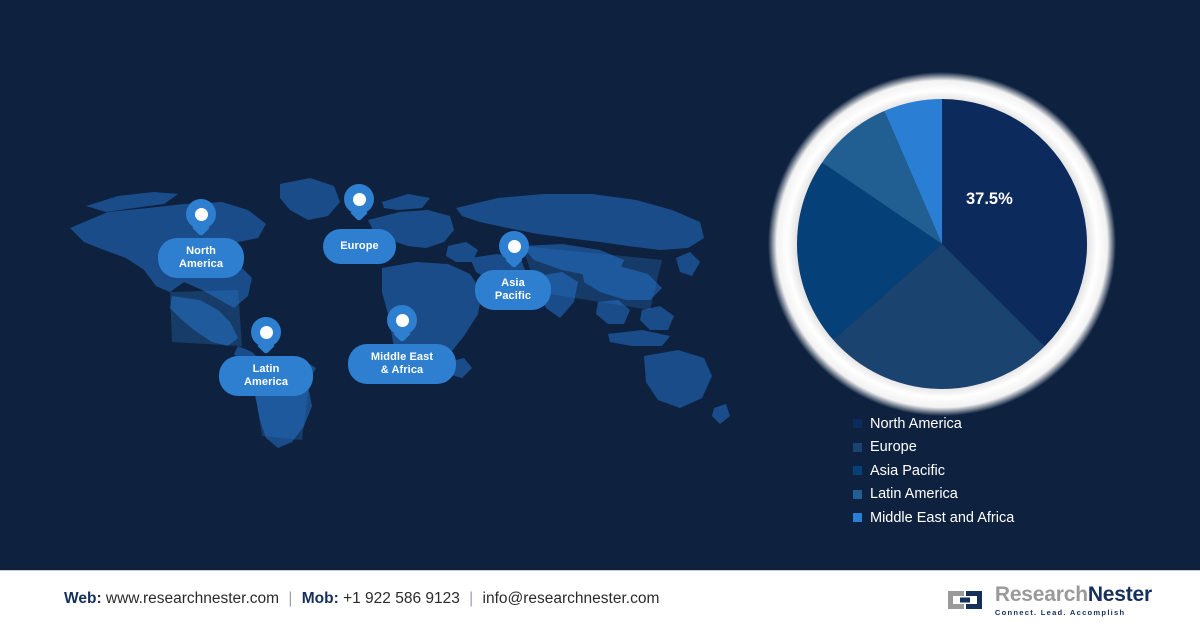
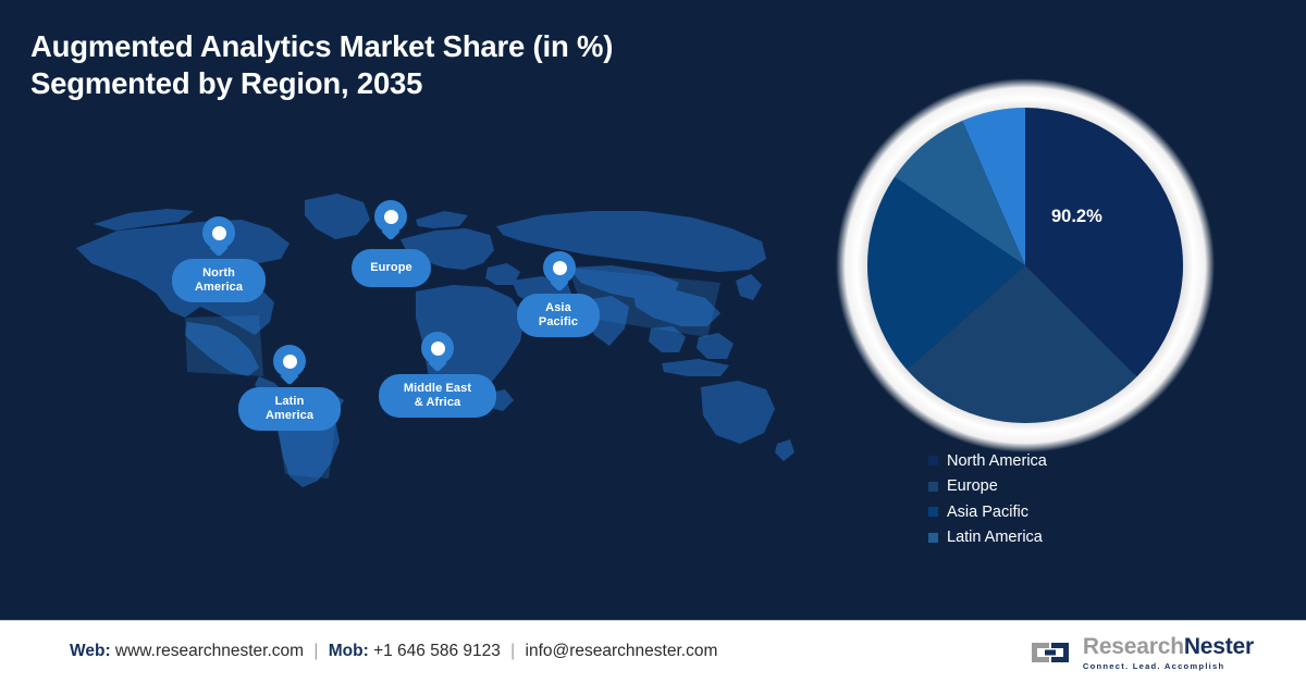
+ Augmented Analytics Market Share (in %)
+ Segmented by Region, 2035
  North
  America
  Europe
  Asia
  Pacific
  Latin
  America
  Middle East
  & Africa
- 37.5%
+ 90.2%
  North America
  Europe
  Asia Pacific
  Latin America
- Middle East and Africa
- Web: www.researchnester.com | Mob: +1 922 586 9123 | info@researchnester.com
+ Web: www.researchnester.com | Mob: +1 646 586 9123 | info@researchnester.com
  ResearchNester
  Connect. Lead. Accomplish
